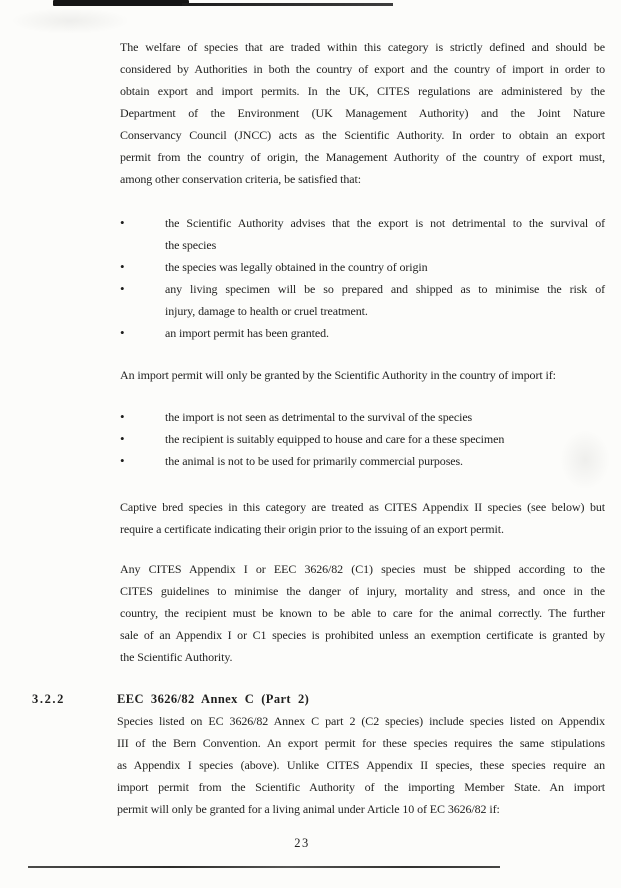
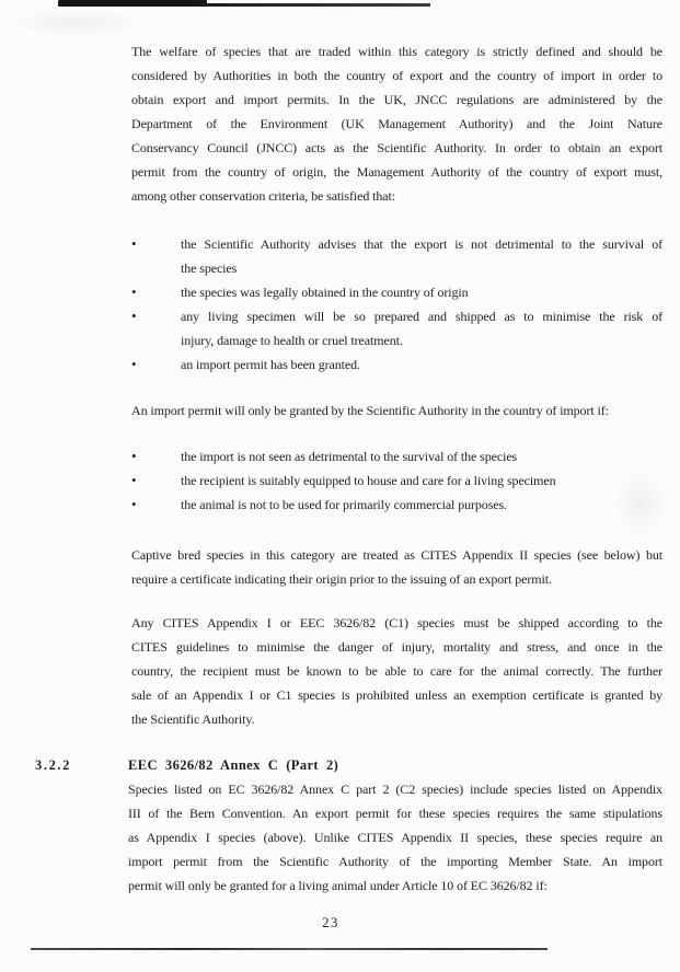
  The welfare of species that are traded within this category is strictly defined and should be
  considered by Authorities in both the country of export and the country of import in order to
- obtain export and import permits. In the UK, CITES regulations are administered by the
+ obtain export and import permits. In the UK, JNCC regulations are administered by the
  Department of the Environment (UK Management Authority) and the Joint Nature
  Conservancy Council (JNCC) acts as the Scientific Authority. In order to obtain an export
  permit from the country of origin, the Management Authority of the country of export must,
  among other conservation criteria, be satisfied that:
  •
  the Scientific Authority advises that the export is not detrimental to the survival of
  the species
  •
  the species was legally obtained in the country of origin
  •
  any living specimen will be so prepared and shipped as to minimise the risk of
  injury, damage to health or cruel treatment.
  •
  an import permit has been granted.
  An import permit will only be granted by the Scientific Authority in the country of import if:
  •
  the import is not seen as detrimental to the survival of the species
  •
- the recipient is suitably equipped to house and care for a these specimen
+ the recipient is suitably equipped to house and care for a living specimen
  •
  the animal is not to be used for primarily commercial purposes.
  Captive bred species in this category are treated as CITES Appendix II species (see below) but
  require a certificate indicating their origin prior to the issuing of an export permit.
  Any CITES Appendix I or EEC 3626/82 (C1) species must be shipped according to the
  CITES guidelines to minimise the danger of injury, mortality and stress, and once in the
  country, the recipient must be known to be able to care for the animal correctly. The further
  sale of an Appendix I or C1 species is prohibited unless an exemption certificate is granted by
  the Scientific Authority.
  3.2.2
  EEC 3626/82 Annex C (Part 2)
  Species listed on EC 3626/82 Annex C part 2 (C2 species) include species listed on Appendix
  III of the Bern Convention. An export permit for these species requires the same stipulations
  as Appendix I species (above). Unlike CITES Appendix II species, these species require an
  import permit from the Scientific Authority of the importing Member State. An import
  permit will only be granted for a living animal under Article 10 of EC 3626/82 if:
  23
